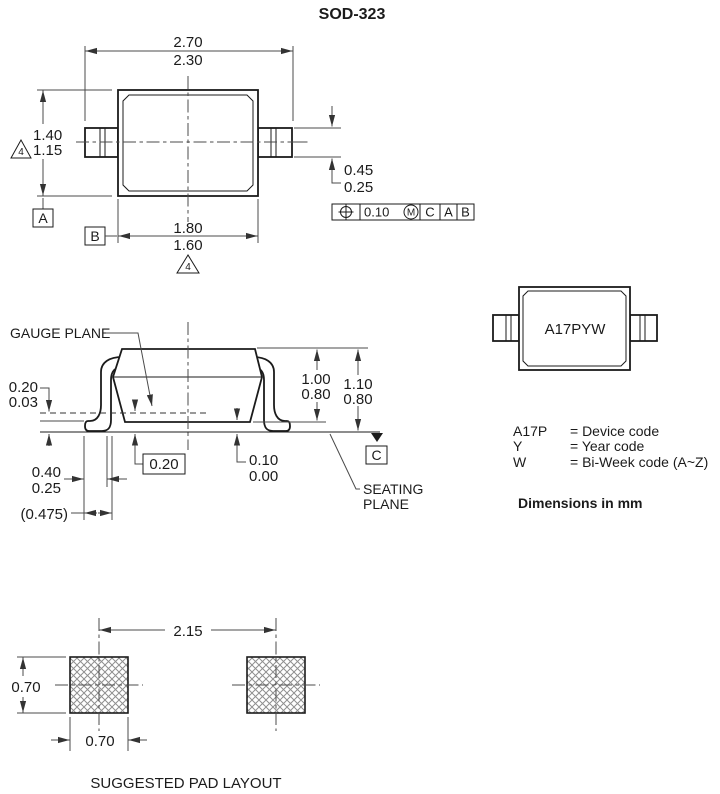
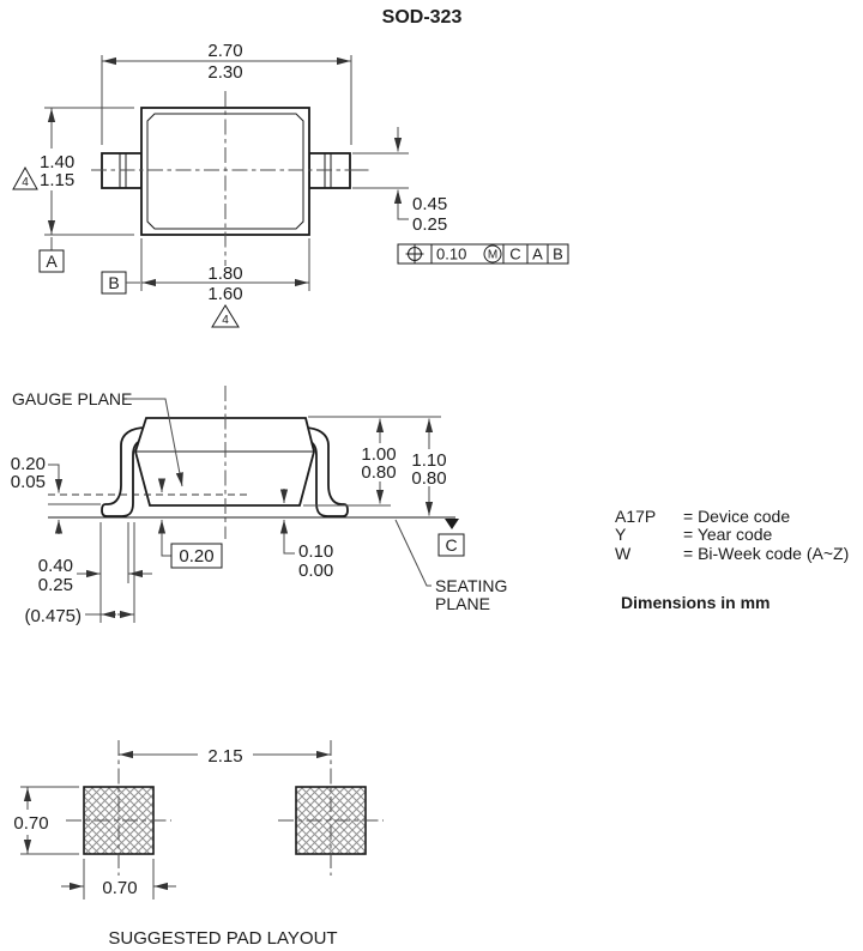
  SOD-323
  2.70
  2.30
  4
  1.40
  1.15
  A
  1.80
  1.60
  4
  B
  0.45
  0.25
  0.10
  M
  C
  A
  B
  GAUGE PLANE
  0.20
- 0.03
+ 0.05
  1.00
  0.80
  1.10
  0.80
  C
  SEATING
  PLANE
  0.10
  0.00
  0.20
  0.40
  0.25
  (0.475)
- A17PYW
  A17P
  = Device code
  Y
  = Year code
  W
  = Bi-Week code (A~Z)
  Dimensions in mm
  2.15
  0.70
  0.70
  SUGGESTED PAD LAYOUT
